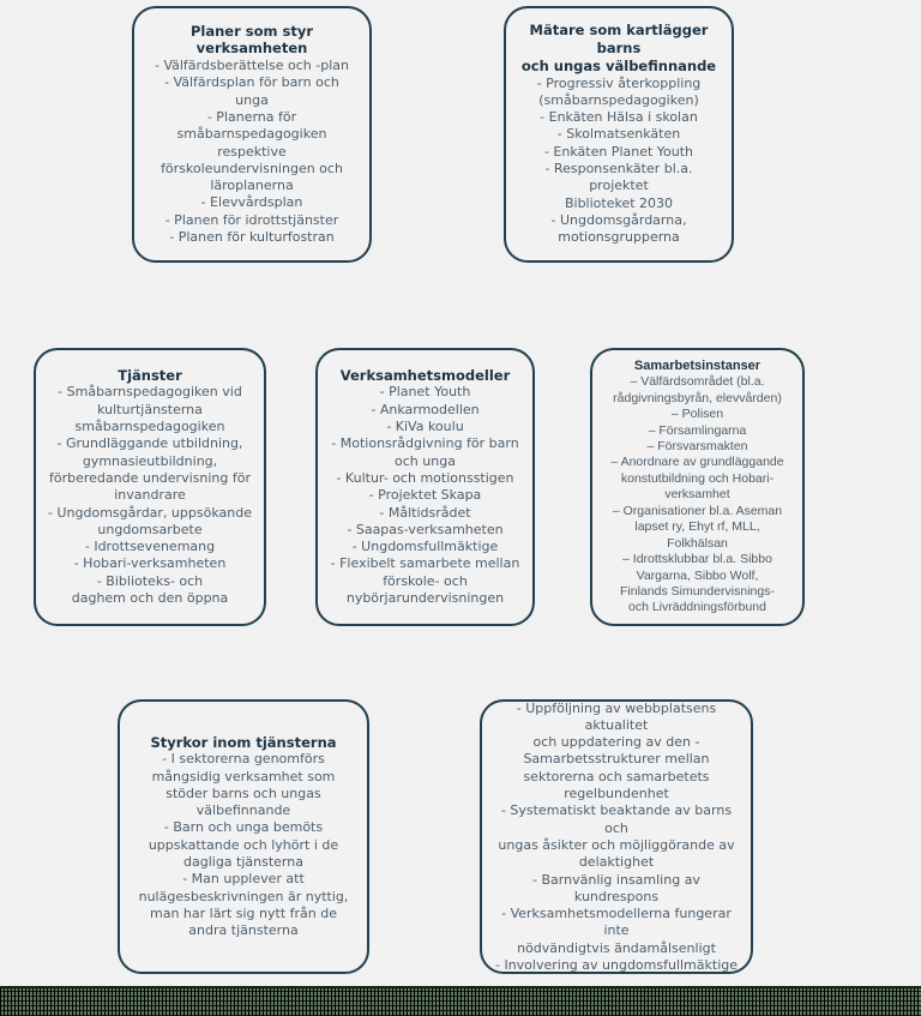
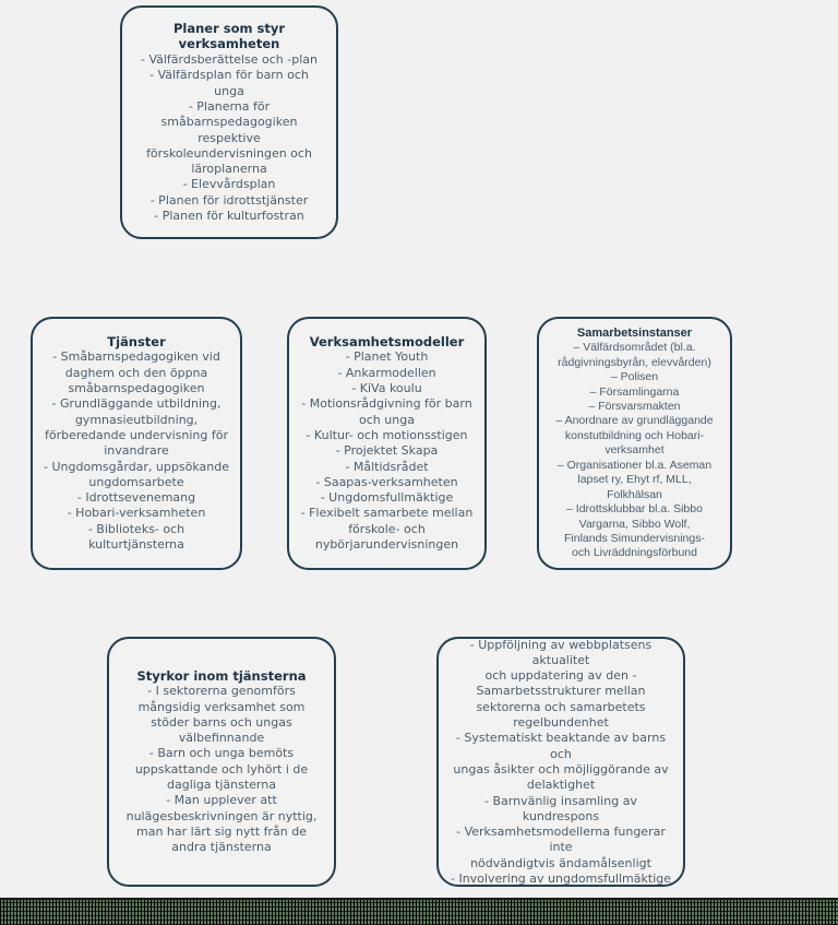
  Planer som styr verksamheten
  - Välfärdsberättelse och -plan
  - Välfärdsplan för barn och unga
  - Planerna för
  småbarnspedagogiken
  respektive
  förskoleundervisningen och
  läroplanerna
  - Elevvårdsplan
  - Planen för idrottstjänster
  - Planen för kulturfostran
- Mätare som kartlägger barns
- och ungas välbefinnande
- - Progressiv återkoppling
- (småbarnspedagogiken)
- - Enkäten Hälsa i skolan
- - Skolmatsenkäten
- - Enkäten Planet Youth
- - Responsenkäter bl.a. projektet
- Biblioteket 2030
- - Ungdomsgårdarna,
- motionsgrupperna
  Tjänster
  - Småbarnspedagogiken vid
- kulturtjänsterna
+ daghem och den öppna
  småbarnspedagogiken
  - Grundläggande utbildning,
  gymnasieutbildning,
  förberedande undervisning för
  invandrare
  - Ungdomsgårdar, uppsökande
  ungdomsarbete
  - Idrottsevenemang
  - Hobari-verksamheten
  - Biblioteks- och
- daghem och den öppna
+ kulturtjänsterna
  Verksamhetsmodeller
  - Planet Youth
  - Ankarmodellen
  - KiVa koulu
  - Motionsrådgivning för barn
  och unga
  - Kultur- och motionsstigen
  - Projektet Skapa
  - Måltidsrådet
  - Saapas-verksamheten
  - Ungdomsfullmäktige
  - Flexibelt samarbete mellan
  förskole- och
  nybörjarundervisningen
  Samarbetsinstanser
  – Välfärdsområdet (bl.a.
  rådgivningsbyrån, elevvården)
  – Polisen
  – Församlingarna
  – Försvarsmakten
  – Anordnare av grundläggande
  konstutbildning och Hobari-
  verksamhet
  – Organisationer bl.a. Aseman
  lapset ry, Ehyt rf, MLL,
  Folkhälsan
  – Idrottsklubbar bl.a. Sibbo
  Vargarna, Sibbo Wolf,
  Finlands Simundervisnings-
  och Livräddningsförbund
  Styrkor inom tjänsterna
  - I sektorerna genomförs
  mångsidig verksamhet som
  stöder barns och ungas
  välbefinnande
  - Barn och unga bemöts
  uppskattande och lyhört i de
  dagliga tjänsterna
  - Man upplever att
  nulägesbeskrivningen är nyttig,
  man har lärt sig nytt från de
  andra tjänsterna
  - Uppföljning av webbplatsens aktualitet
  och uppdatering av den -
  Samarbetsstrukturer mellan
  sektorerna och samarbetets
  regelbundenhet
  - Systematiskt beaktande av barns och
  ungas åsikter och möjliggörande av
  delaktighet
  - Barnvänlig insamling av kundrespons
  - Verksamhetsmodellerna fungerar inte
  nödvändigtvis ändamålsenligt
  - Involvering av ungdomsfullmäktige
